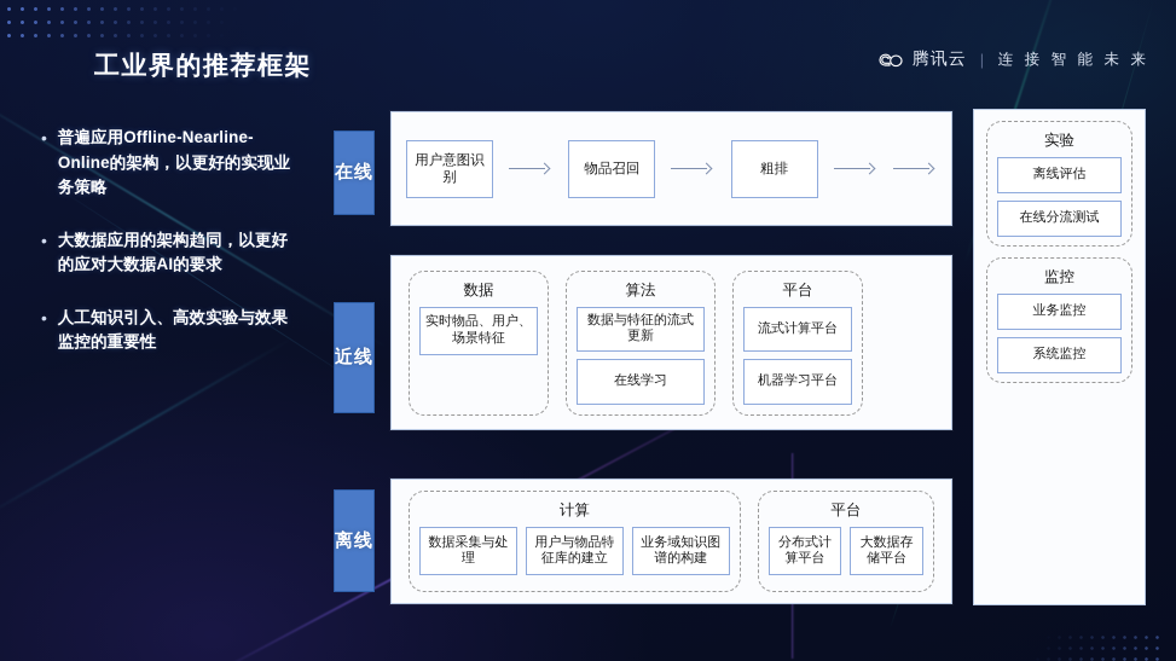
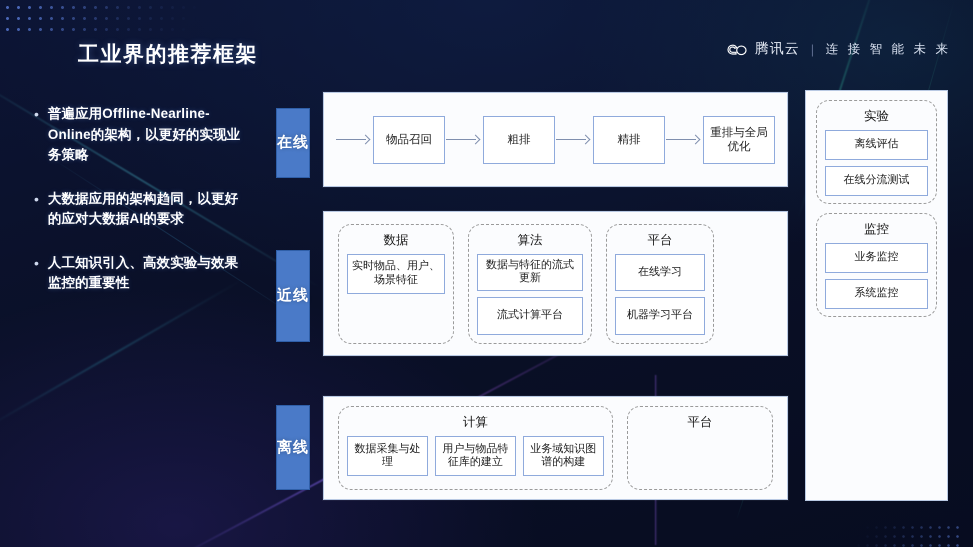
  工业界的推荐框架
  腾讯云
  |
  连 接 智 能 未 来
  •
  普遍应用Offline-Nearline-Online的架构，以更好的实现业务策略
  •
  大数据应用的架构趋同，以更好的应对大数据AI的要求
  •
  人工知识引入、高效实验与效果监控的重要性
  在线
- 用户意图识别
  物品召回
  粗排
+ 精排
+ 重排与全局优化
  近线
  数据
  实时物品、用户、场景特征
  算法
  数据与特征的流式更新
- 在线学习
+ 流式计算平台
  平台
- 流式计算平台
+ 在线学习
  机器学习平台
  离线
  计算
  数据采集与处理
  用户与物品特征库的建立
  业务域知识图谱的构建
  平台
- 分布式计算平台
- 大数据存储平台
  实验
  离线评估
  在线分流测试
  监控
  业务监控
  系统监控
